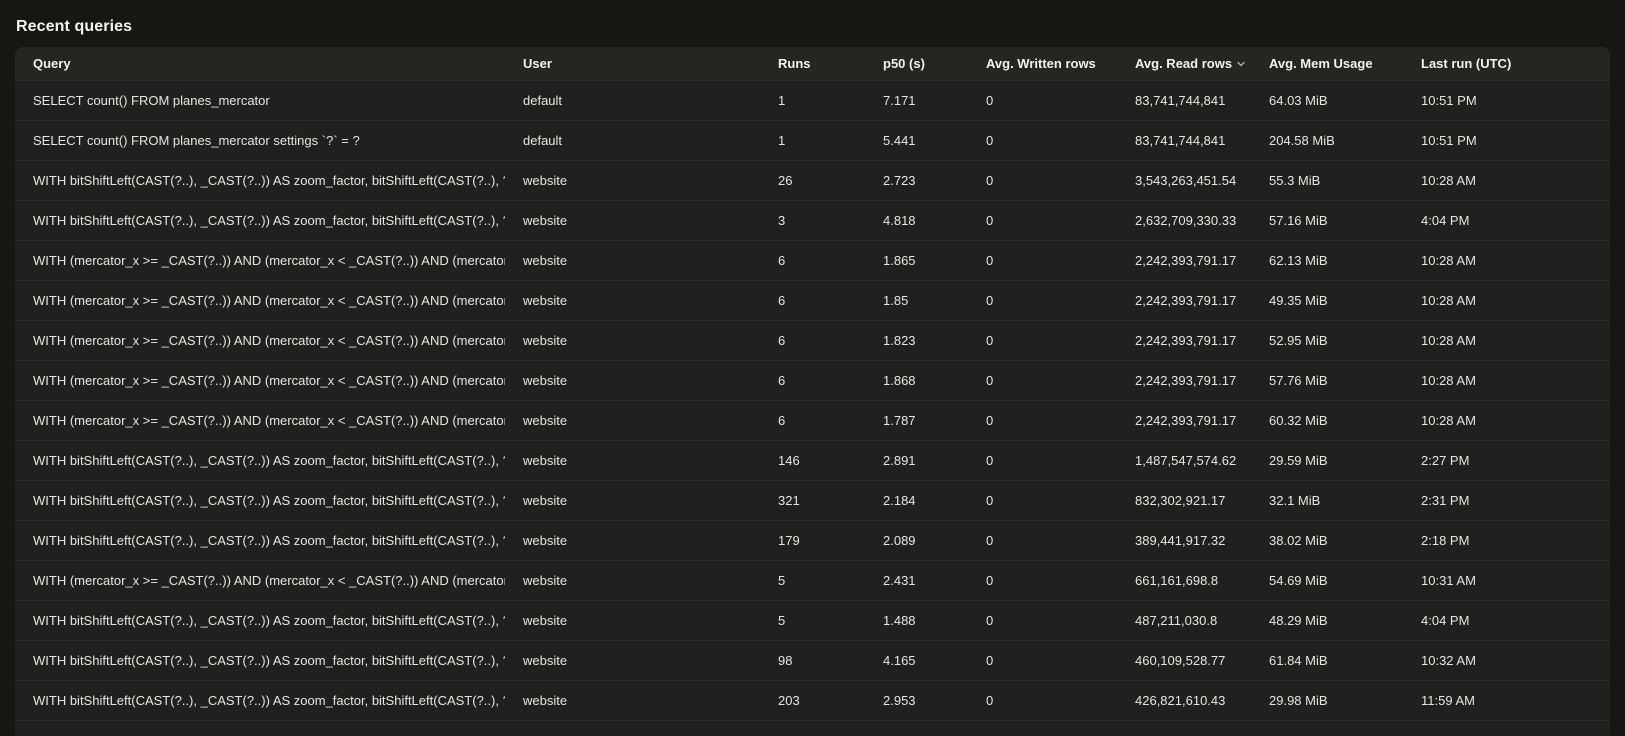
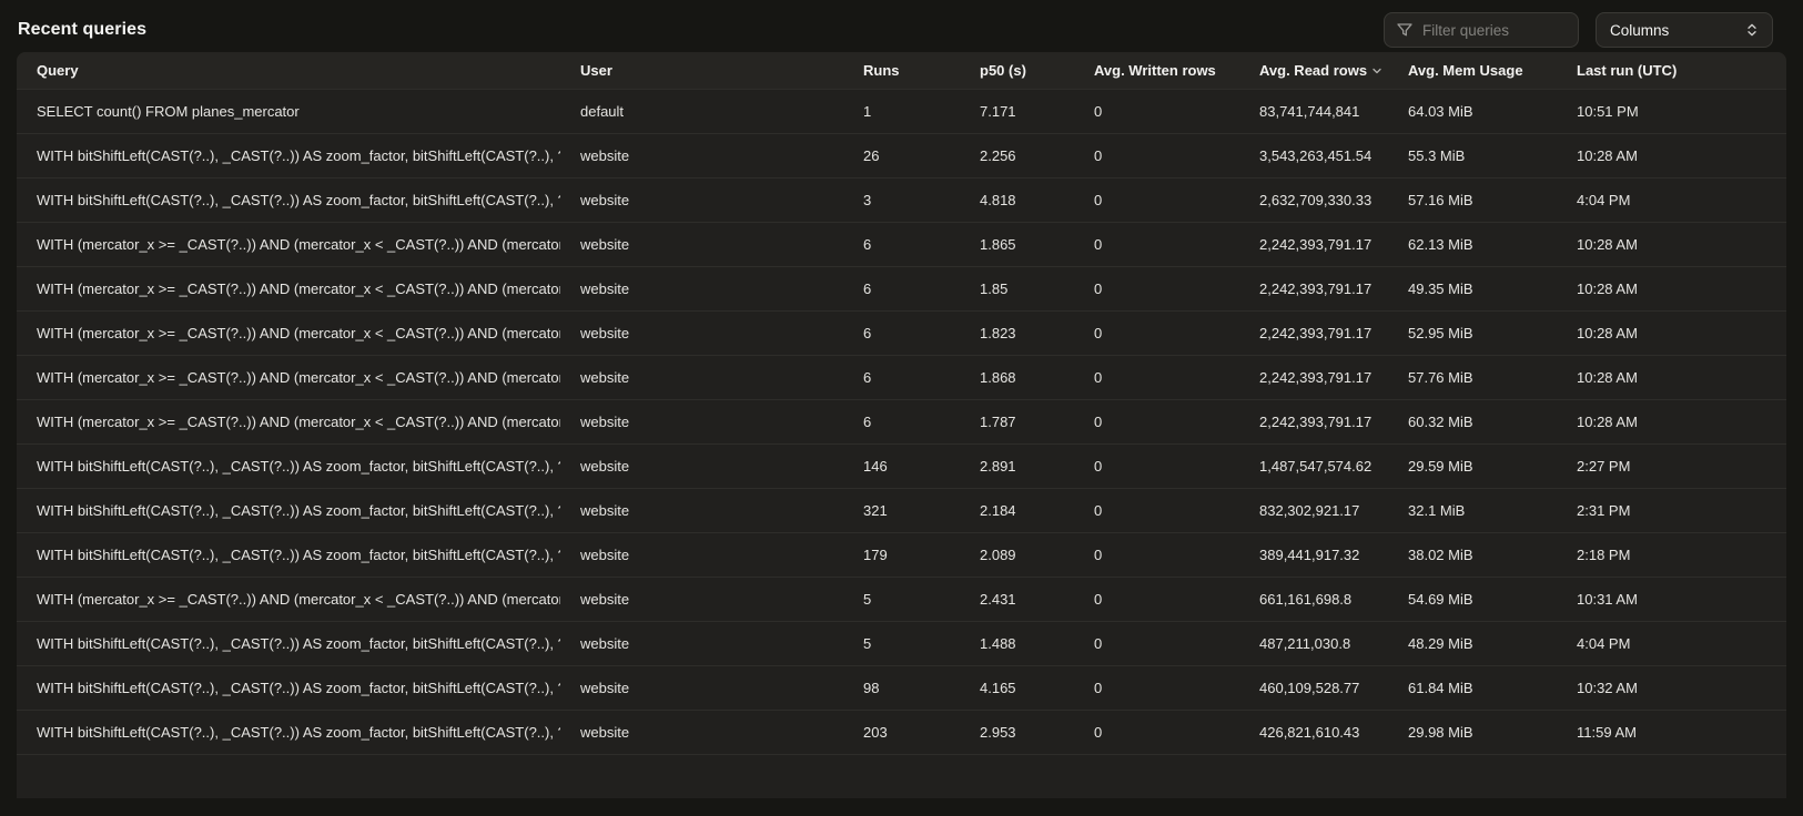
  Recent queries
+ Filter queries
+ Columns
  Query	User	Runs	p50 (s)	Avg. Written rows	Avg. Read rows	Avg. Mem Usage	Last run (UTC)
  SELECT count() FROM planes_mercator	default	1	7.171	0	83,741,744,841	64.03 MiB	10:51 PM
- SELECT count() FROM planes_mercator settings `?` = ?	default	1	5.441	0	83,741,744,841	204.58 MiB	10:51 PM
- WITH bitShiftLeft(CAST(?..), _CAST(?..)) AS zoom_factor, bitShiftLeft(CAST(?..),	website	26	2.723	0	3,543,263,451.54	55.3 MiB	10:28 AM
+ WITH bitShiftLeft(CAST(?..), _CAST(?..)) AS zoom_factor, bitShiftLeft(CAST(?..),	website	26	2.256	0	3,543,263,451.54	55.3 MiB	10:28 AM
  WITH bitShiftLeft(CAST(?..), _CAST(?..)) AS zoom_factor, bitShiftLeft(CAST(?..),	website	3	4.818	0	2,632,709,330.33	57.16 MiB	4:04 PM
  WITH (mercator_x >= _CAST(?..)) AND (mercator_x < _CAST(?..)) AND (mercato	website	6	1.865	0	2,242,393,791.17	62.13 MiB	10:28 AM
  WITH (mercator_x >= _CAST(?..)) AND (mercator_x < _CAST(?..)) AND (mercato	website	6	1.85	0	2,242,393,791.17	49.35 MiB	10:28 AM
  WITH (mercator_x >= _CAST(?..)) AND (mercator_x < _CAST(?..)) AND (mercato	website	6	1.823	0	2,242,393,791.17	52.95 MiB	10:28 AM
  WITH (mercator_x >= _CAST(?..)) AND (mercator_x < _CAST(?..)) AND (mercato	website	6	1.868	0	2,242,393,791.17	57.76 MiB	10:28 AM
  WITH (mercator_x >= _CAST(?..)) AND (mercator_x < _CAST(?..)) AND (mercato	website	6	1.787	0	2,242,393,791.17	60.32 MiB	10:28 AM
  WITH bitShiftLeft(CAST(?..), _CAST(?..)) AS zoom_factor, bitShiftLeft(CAST(?..),	website	146	2.891	0	1,487,547,574.62	29.59 MiB	2:27 PM
  WITH bitShiftLeft(CAST(?..), _CAST(?..)) AS zoom_factor, bitShiftLeft(CAST(?..),	website	321	2.184	0	832,302,921.17	32.1 MiB	2:31 PM
  WITH bitShiftLeft(CAST(?..), _CAST(?..)) AS zoom_factor, bitShiftLeft(CAST(?..),	website	179	2.089	0	389,441,917.32	38.02 MiB	2:18 PM
  WITH (mercator_x >= _CAST(?..)) AND (mercator_x < _CAST(?..)) AND (mercato	website	5	2.431	0	661,161,698.8	54.69 MiB	10:31 AM
  WITH bitShiftLeft(CAST(?..), _CAST(?..)) AS zoom_factor, bitShiftLeft(CAST(?..),	website	5	1.488	0	487,211,030.8	48.29 MiB	4:04 PM
  WITH bitShiftLeft(CAST(?..), _CAST(?..)) AS zoom_factor, bitShiftLeft(CAST(?..),	website	98	4.165	0	460,109,528.77	61.84 MiB	10:32 AM
  WITH bitShiftLeft(CAST(?..), _CAST(?..)) AS zoom_factor, bitShiftLeft(CAST(?..),	website	203	2.953	0	426,821,610.43	29.98 MiB	11:59 AM
